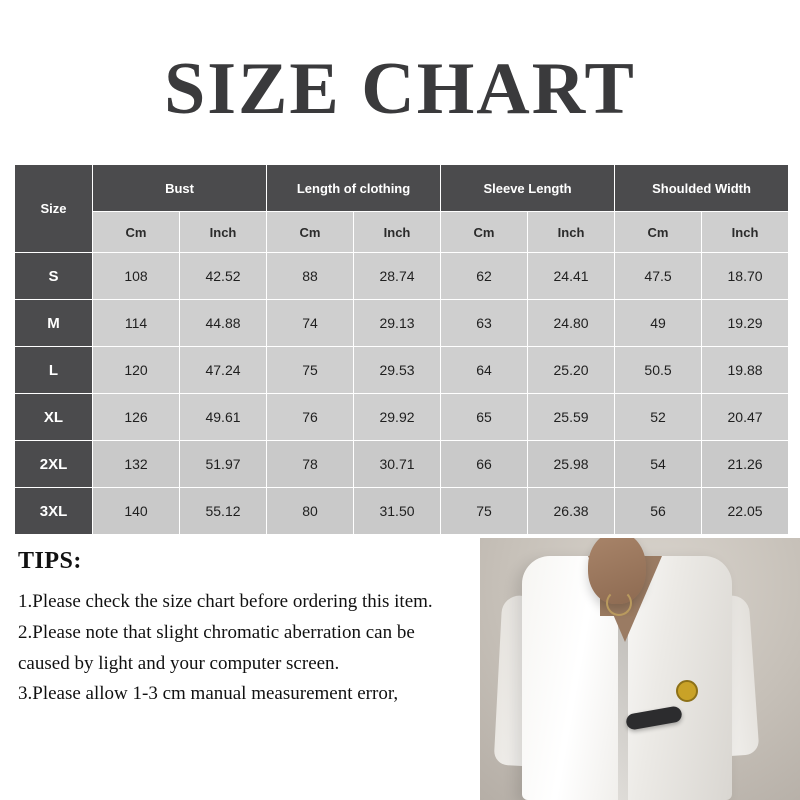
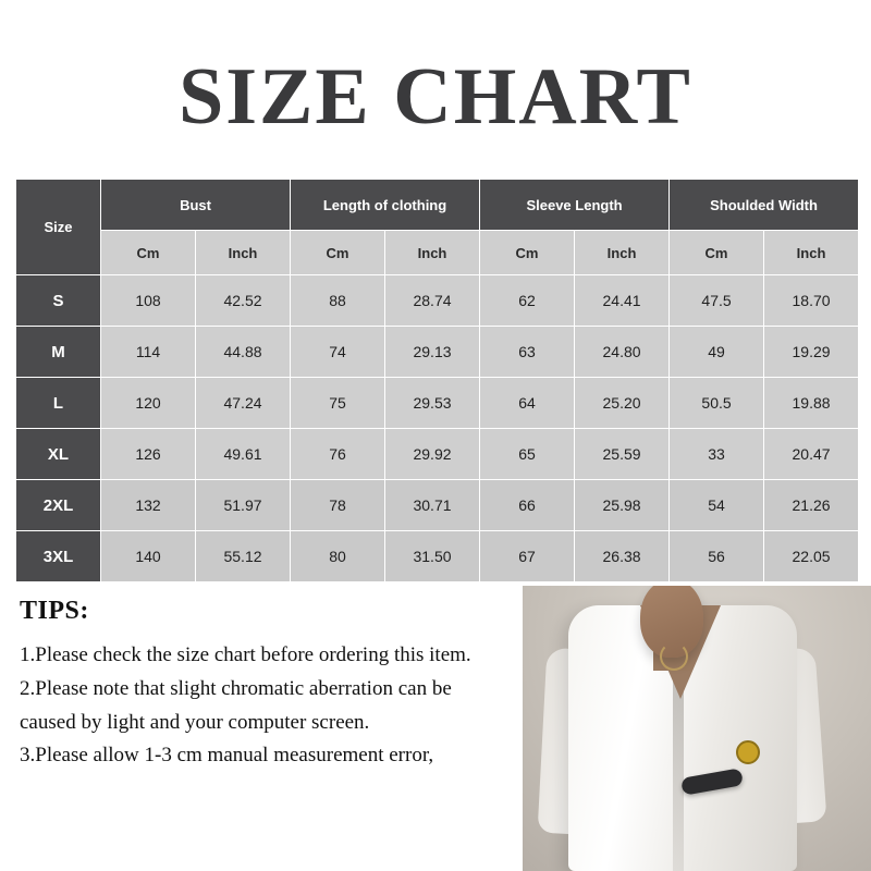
  SIZE CHART
  Size	Bust	Length of clothing	Sleeve Length	Shoulded Width
  Cm	Inch	Cm	Inch	Cm	Inch	Cm	Inch
  S	108	42.52	88	28.74	62	24.41	47.5	18.70
  M	114	44.88	74	29.13	63	24.80	49	19.29
  L	120	47.24	75	29.53	64	25.20	50.5	19.88
- XL	126	49.61	76	29.92	65	25.59	52	20.47
+ XL	126	49.61	76	29.92	65	25.59	33	20.47
  2XL	132	51.97	78	30.71	66	25.98	54	21.26
- 3XL	140	55.12	80	31.50	75	26.38	56	22.05
+ 3XL	140	55.12	80	31.50	67	26.38	56	22.05
  TIPS:
  1.Please check the size chart before ordering this item.
  2.Please note that slight chromatic aberration can be
  caused by light and your computer screen.
  3.Please allow 1-3 cm manual measurement error,
